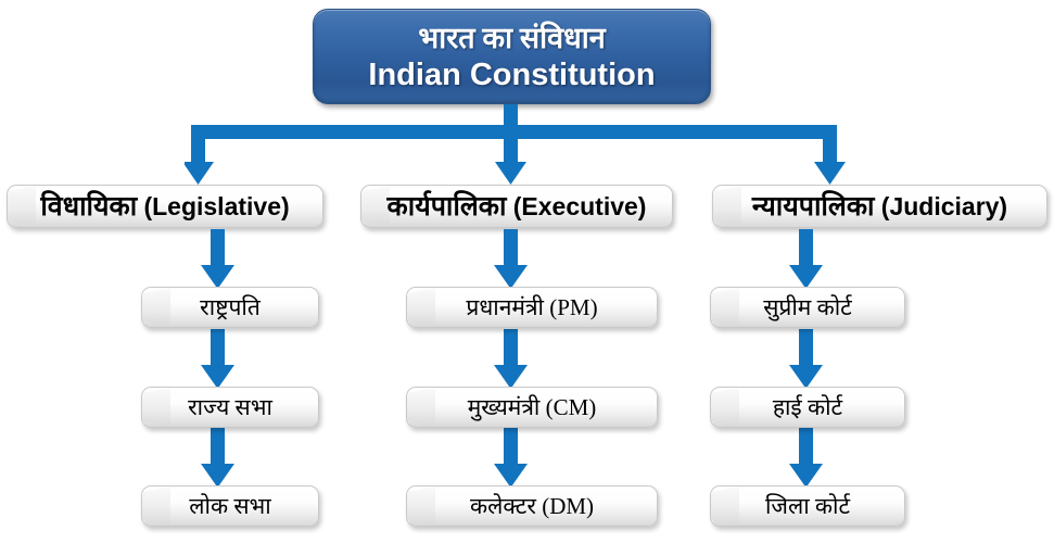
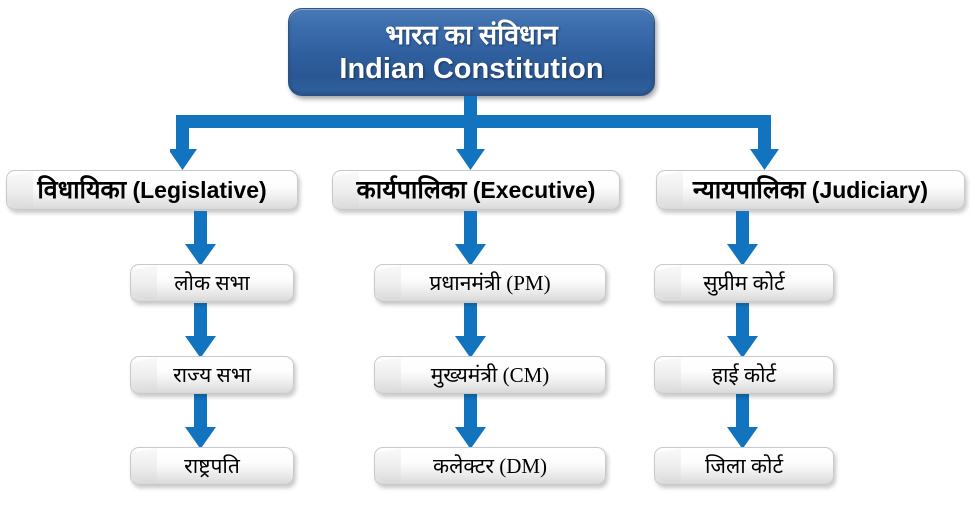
  भारत का संविधान
  Indian Constitution
  विधायिका (Legislative)
  कार्यपालिका (Executive)
  न्यायपालिका (Judiciary)
- राष्ट्रपति
+ लोक सभा
  राज्य सभा
- लोक सभा
+ राष्ट्रपति
  प्रधानमंत्री (PM)
  मुख्यमंत्री (CM)
  कलेक्टर (DM)
  सुप्रीम कोर्ट
  हाई कोर्ट
  जिला कोर्ट
